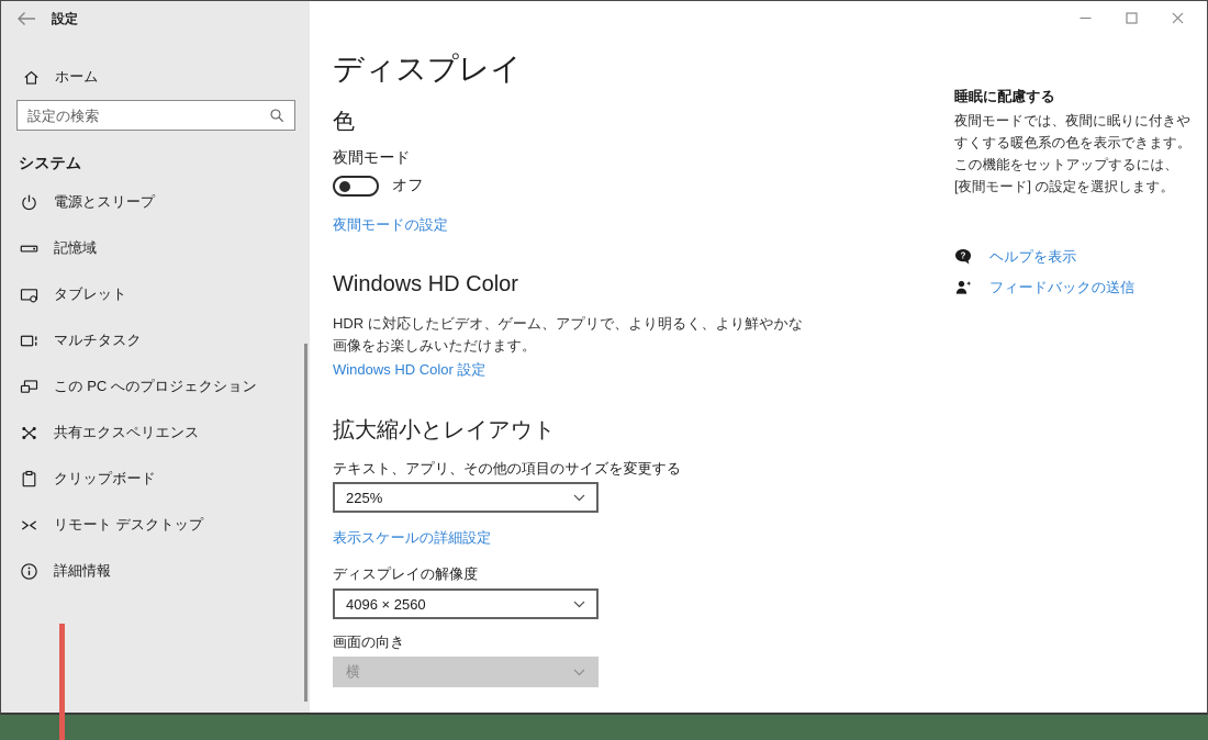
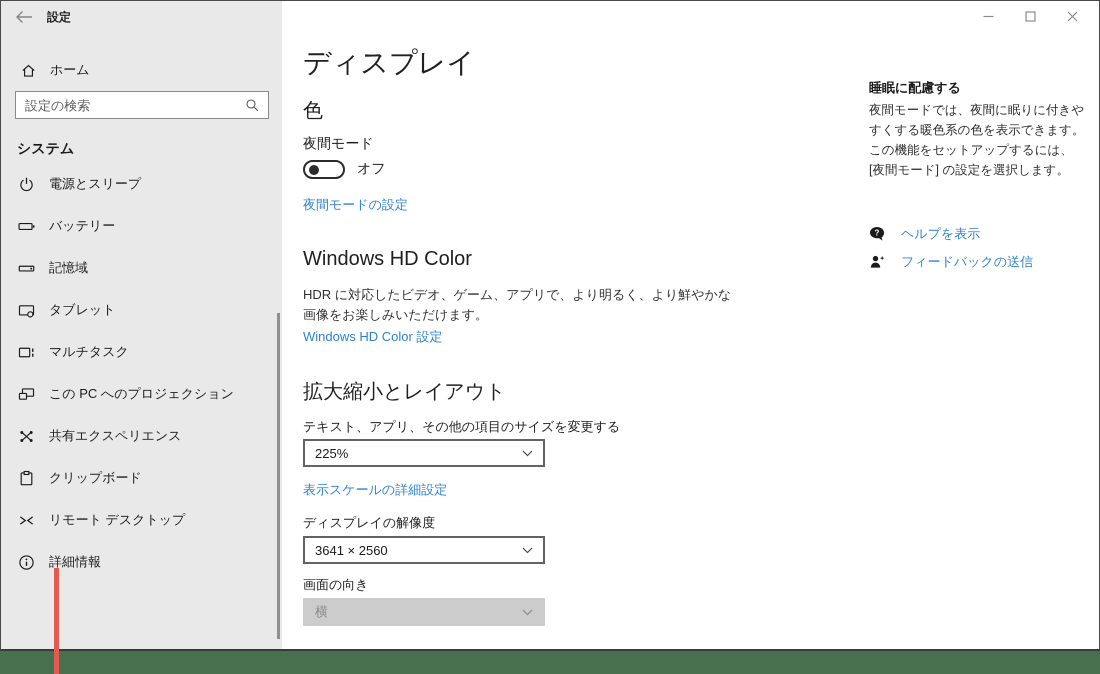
  設定
  ホーム
  設定の検索
  システム
  電源とスリープ
+ バッテリー
  記憶域
  タブレット
  マルチタスク
  この PC へのプロジェクション
  共有エクスペリエンス
  クリップボード
  リモート デスクトップ
  詳細情報
  ディスプレイ
  色
  夜間モード
  オフ
  夜間モードの設定
  Windows HD Color
  HDR に対応したビデオ、ゲーム、アプリで、より明るく、より鮮やかな画像をお楽しみいただけます。
  Windows HD Color 設定
  拡大縮小とレイアウト
  テキスト、アプリ、その他の項目のサイズを変更する
  225%
  表示スケールの詳細設定
  ディスプレイの解像度
- 4096 × 2560
+ 3641 × 2560
  画面の向き
  横
  睡眠に配慮する
  夜間モードでは、夜間に眠りに付きやすくする暖色系の色を表示できます。この機能をセットアップするには、[夜間モード] の設定を選択します。
  ?
  ヘルプを表示
  フィードバックの送信
